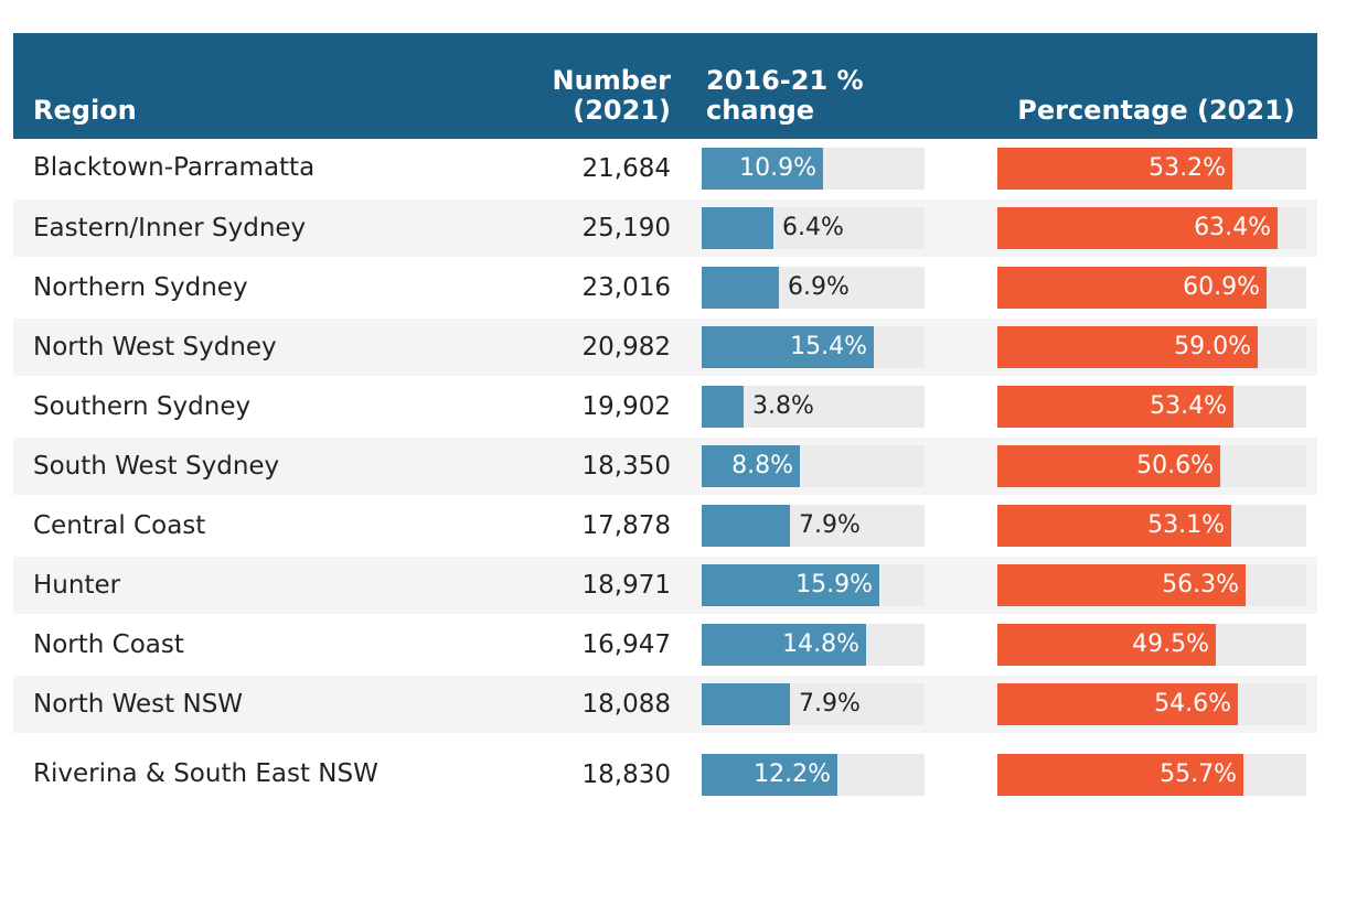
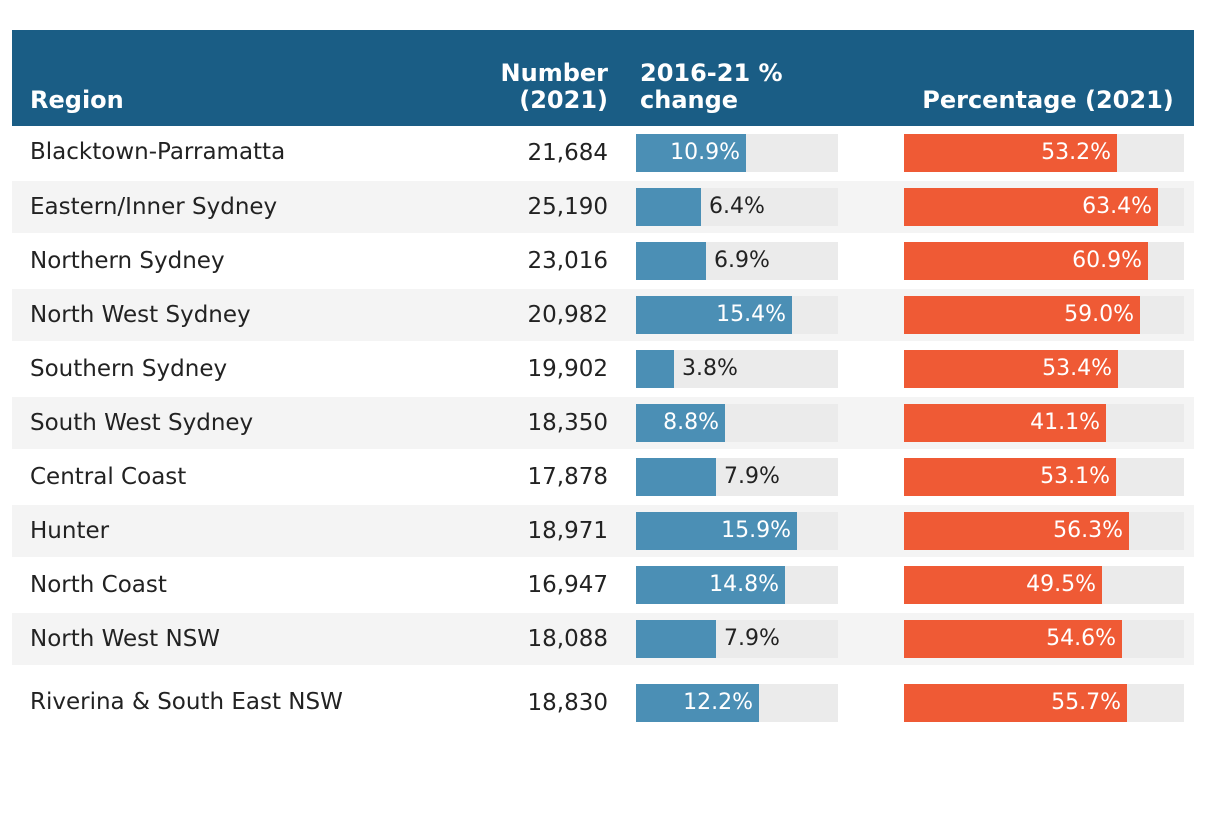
  Region	Number (2021)	2016-21 % change	Percentage (2021)
  Blacktown-Parramatta	21,684	10.9%	53.2%
  Eastern/Inner Sydney	25,190	6.4%	63.4%
  Northern Sydney	23,016	6.9%	60.9%
  North West Sydney	20,982	15.4%	59.0%
  Southern Sydney	19,902	3.8%	53.4%
- South West Sydney	18,350	8.8%	50.6%
+ South West Sydney	18,350	8.8%	41.1%
  Central Coast	17,878	7.9%	53.1%
  Hunter	18,971	15.9%	56.3%
  North Coast	16,947	14.8%	49.5%
  North West NSW	18,088	7.9%	54.6%
  Riverina & South East NSW	18,830	12.2%	55.7%
